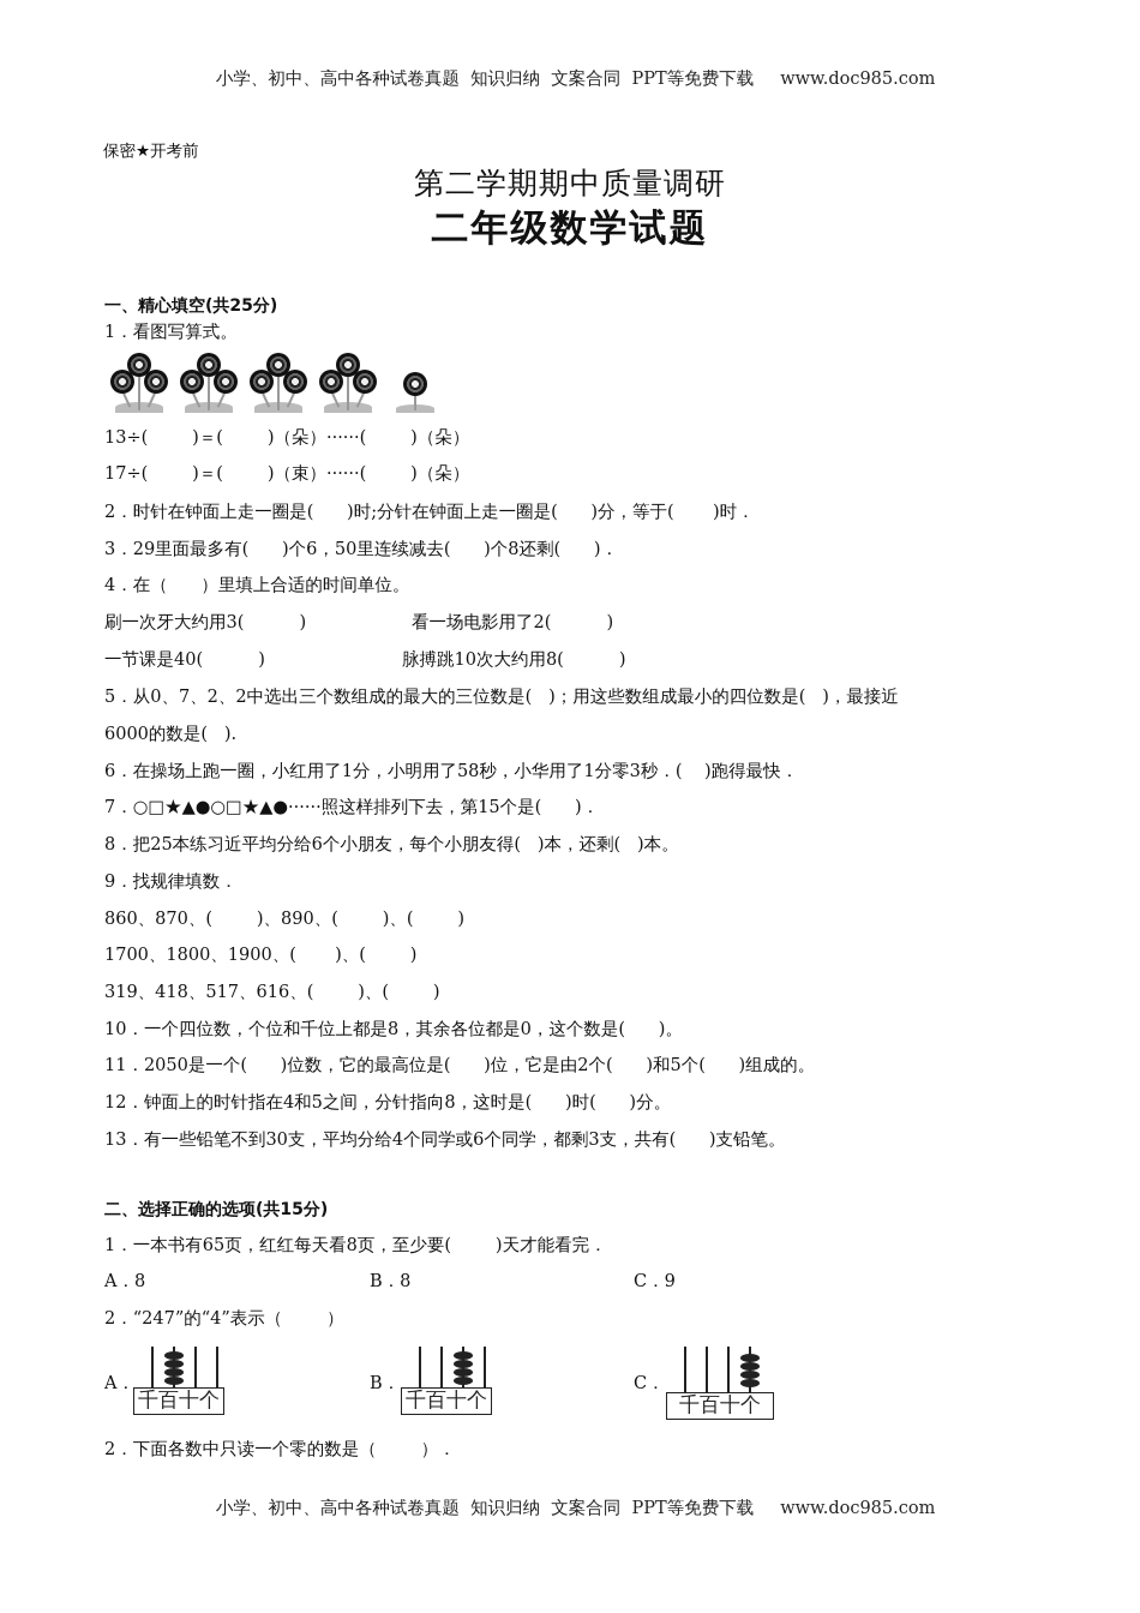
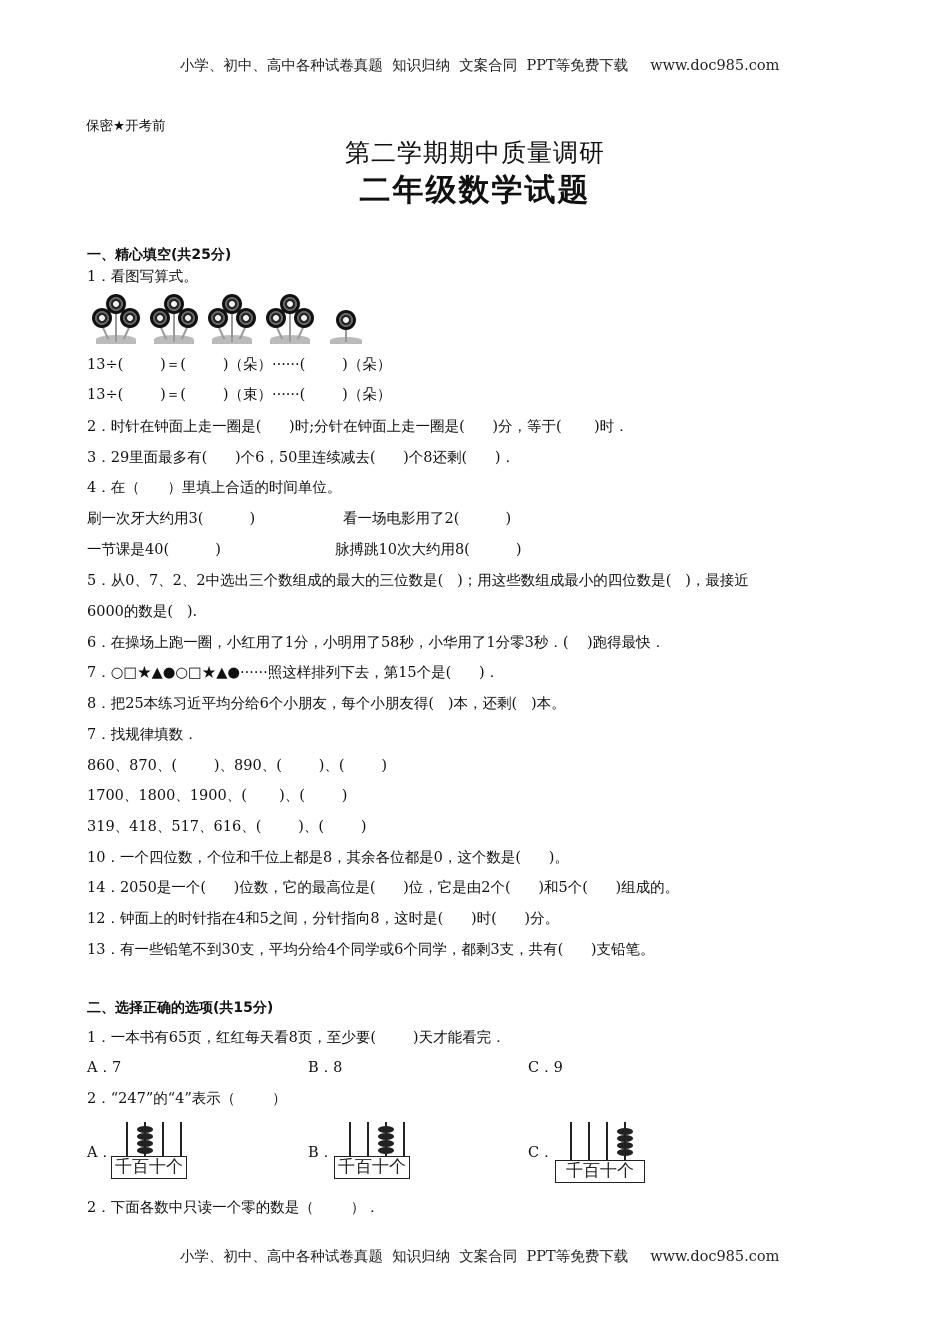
  小学、初中、高中各种试卷真题 知识归纳 文案合同 PPT等免费下载 www.doc985.com
  保密★开考前
  第二学期期中质量调研
  二年级数学试题
  一、精心填空(共25分)
  1．看图写算式。
  13÷( )＝( )（朵）······( )（朵）
- 17÷( )＝( )（束）······( )（朵）
+ 13÷( )＝( )（束）······( )（朵）
  2．时针在钟面上走一圈是( )时;分针在钟面上走一圈是( )分，等于( )时．
  3．29里面最多有( )个6，50里连续减去( )个8还剩( )．
  4．在（ ）里填上合适的时间单位。
  刷一次牙大约用3( )
  看一场电影用了2( )
  一节课是40( )
  脉搏跳10次大约用8( )
  5．从0、7、2、2中选出三个数组成的最大的三位数是( )；用这些数组成最小的四位数是( )，最接近
  6000的数是( ).
  6．在操场上跑一圈，小红用了1分，小明用了58秒，小华用了1分零3秒．( )跑得最快．
  7．○□★▲●○□★▲●······照这样排列下去，第15个是( )．
  8．把25本练习近平均分给6个小朋友，每个小朋友得( )本，还剩( )本。
- 9．找规律填数．
+ 7．找规律填数．
  860、870、( )、890、( )、( )
  1700、1800、1900、( )、( )
  319、418、517、616、( )、( )
  10．一个四位数，个位和千位上都是8，其余各位都是0，这个数是( )。
- 11．2050是一个( )位数，它的最高位是( )位，它是由2个( )和5个( )组成的。
+ 14．2050是一个( )位数，它的最高位是( )位，它是由2个( )和5个( )组成的。
  12．钟面上的时针指在4和5之间，分针指向8，这时是( )时( )分。
  13．有一些铅笔不到30支，平均分给4个同学或6个同学，都剩3支，共有( )支铅笔。
  二、选择正确的选项(共15分)
  1．一本书有65页，红红每天看8页，至少要( )天才能看完．
- A．8
+ A．7
  B．8
  C．9
  2．“247”的“4”表示（ ）
  A．
  千百十个
  B．
  千百十个
  C．
  千百十个
  2．下面各数中只读一个零的数是（ ）．
  小学、初中、高中各种试卷真题 知识归纳 文案合同 PPT等免费下载 www.doc985.com
